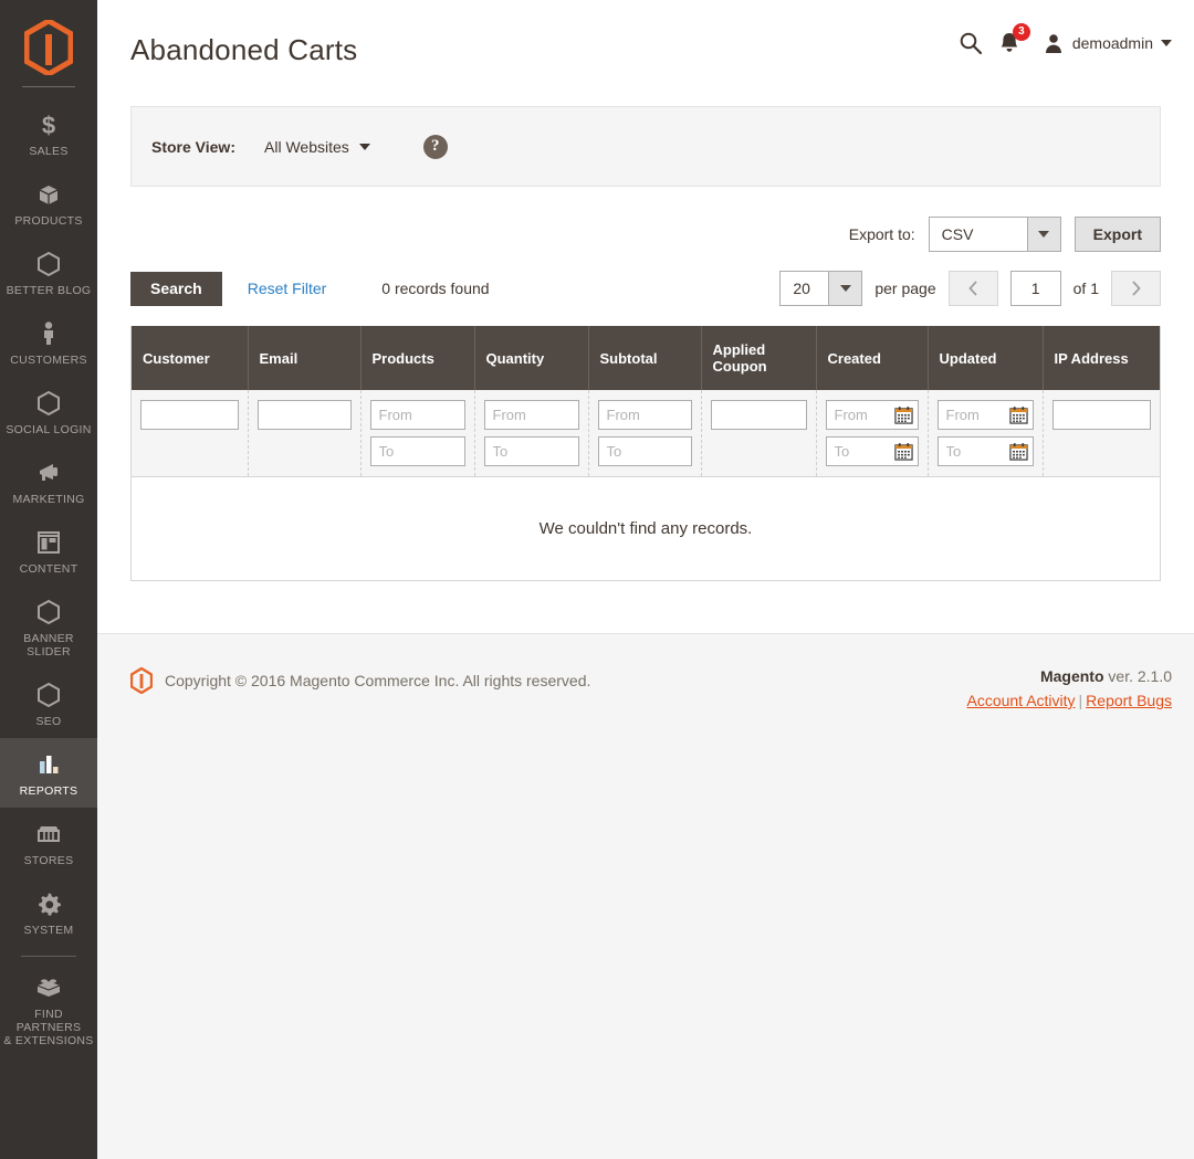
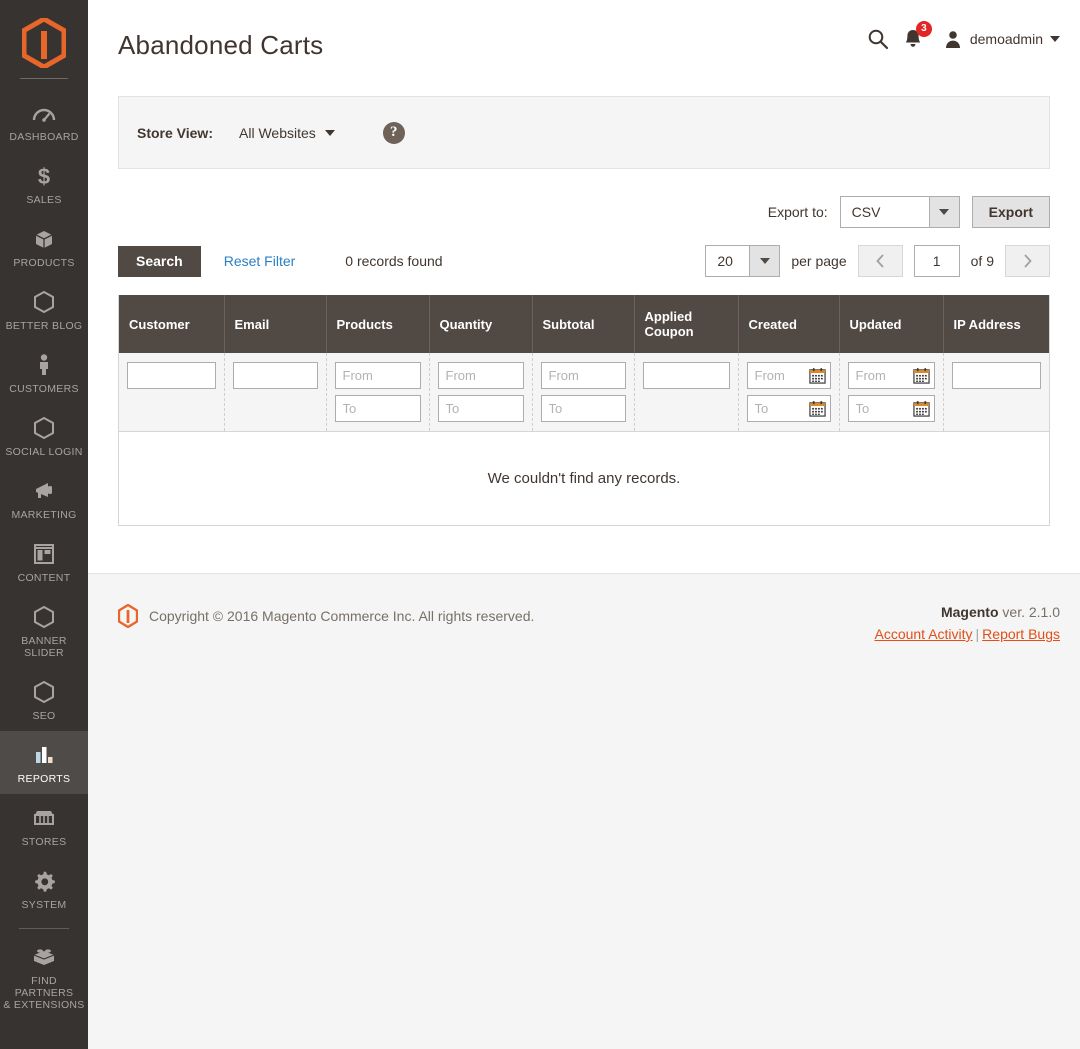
+ DASHBOARD
  $
  SALES
  PRODUCTS
  BETTER BLOG
  CUSTOMERS
  SOCIAL LOGIN
  MARKETING
  CONTENT
  BANNER SLIDER
  SEO
  REPORTS
  STORES
  SYSTEM
  FIND PARTNERS
  & EXTENSIONS
  Abandoned Carts
  3
  demoadmin
  Store View:
  All Websites
  ?
  Export to:
  CSV
  Export
  Search
  Reset Filter
  0 records found
  20
  per page
  1
- of 1
+ of 9
  Customer	Email	Products	Quantity	Subtotal	Applied Coupon	Created	Updated	IP Address
  		From To	From To	From To		From To	From To
  We couldn't find any records.
  Copyright © 2016 Magento Commerce Inc. All rights reserved.
  Magento ver. 2.1.0
  Account Activity | Report Bugs
